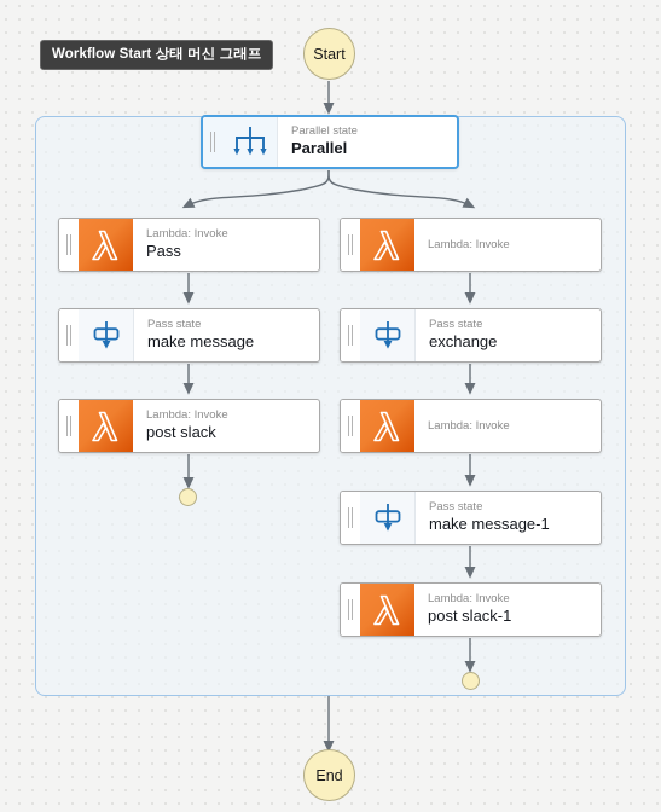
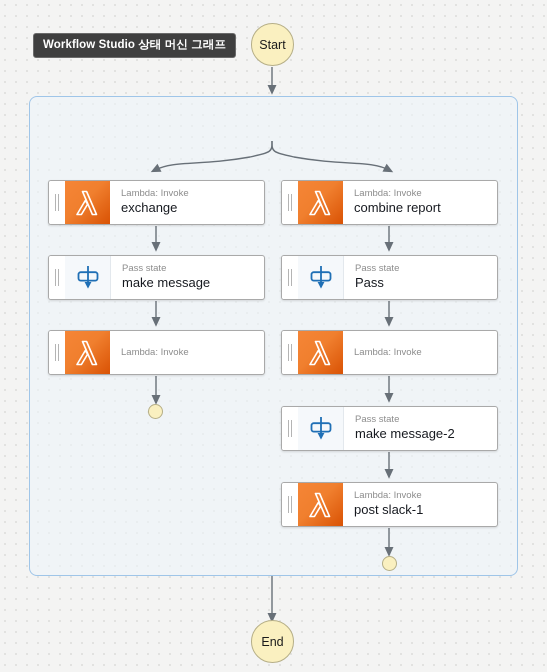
- Workflow Start 상태 머신 그래프
+ Workflow Studio 상태 머신 그래프
  Start
- Parallel state
- Parallel
  Lambda: Invoke
- Pass
+ exchange
  Pass state
  make message
  Lambda: Invoke
- post slack
  Lambda: Invoke
+ combine report
  Pass state
- exchange
+ Pass
  Lambda: Invoke
  Pass state
- make message-1
+ make message-2
  Lambda: Invoke
  post slack-1
  End
